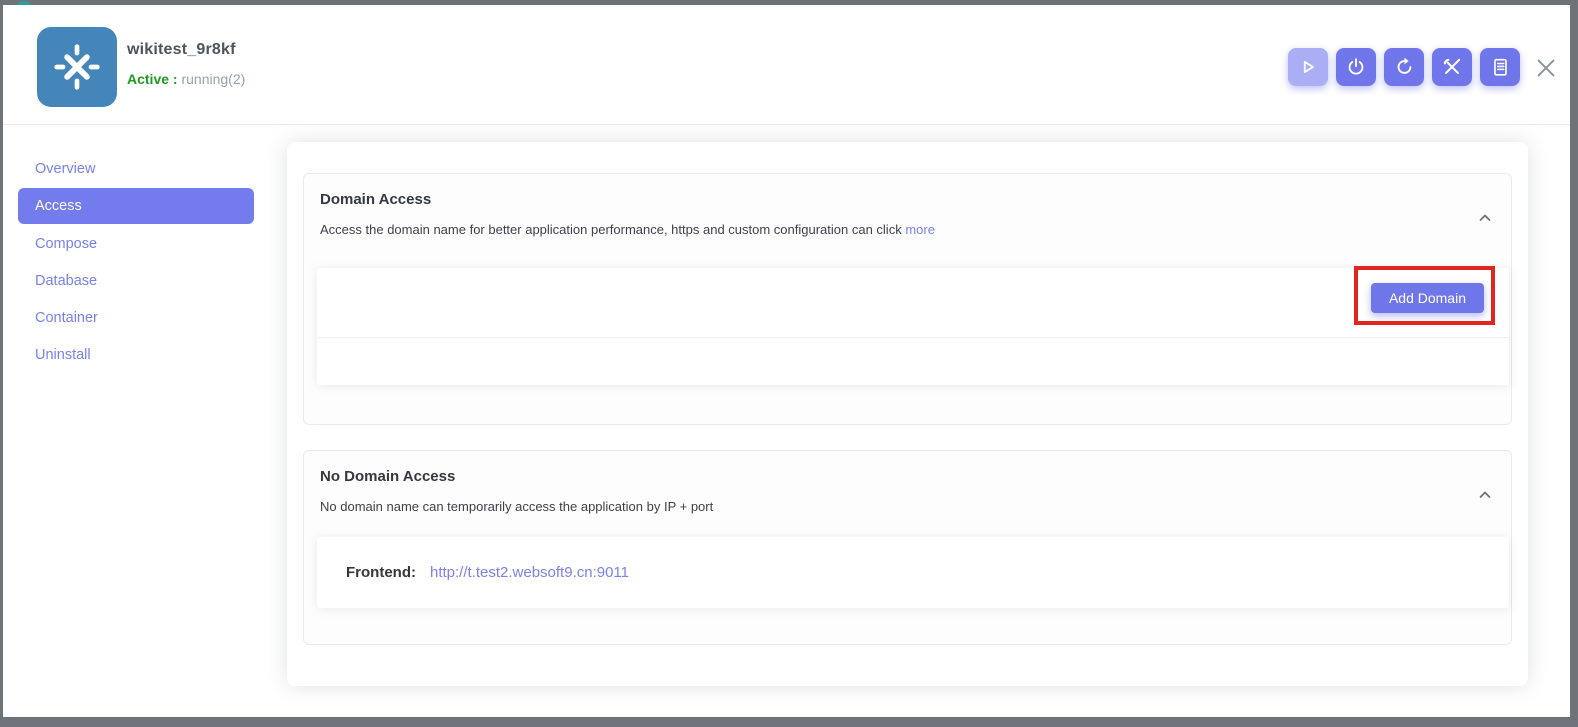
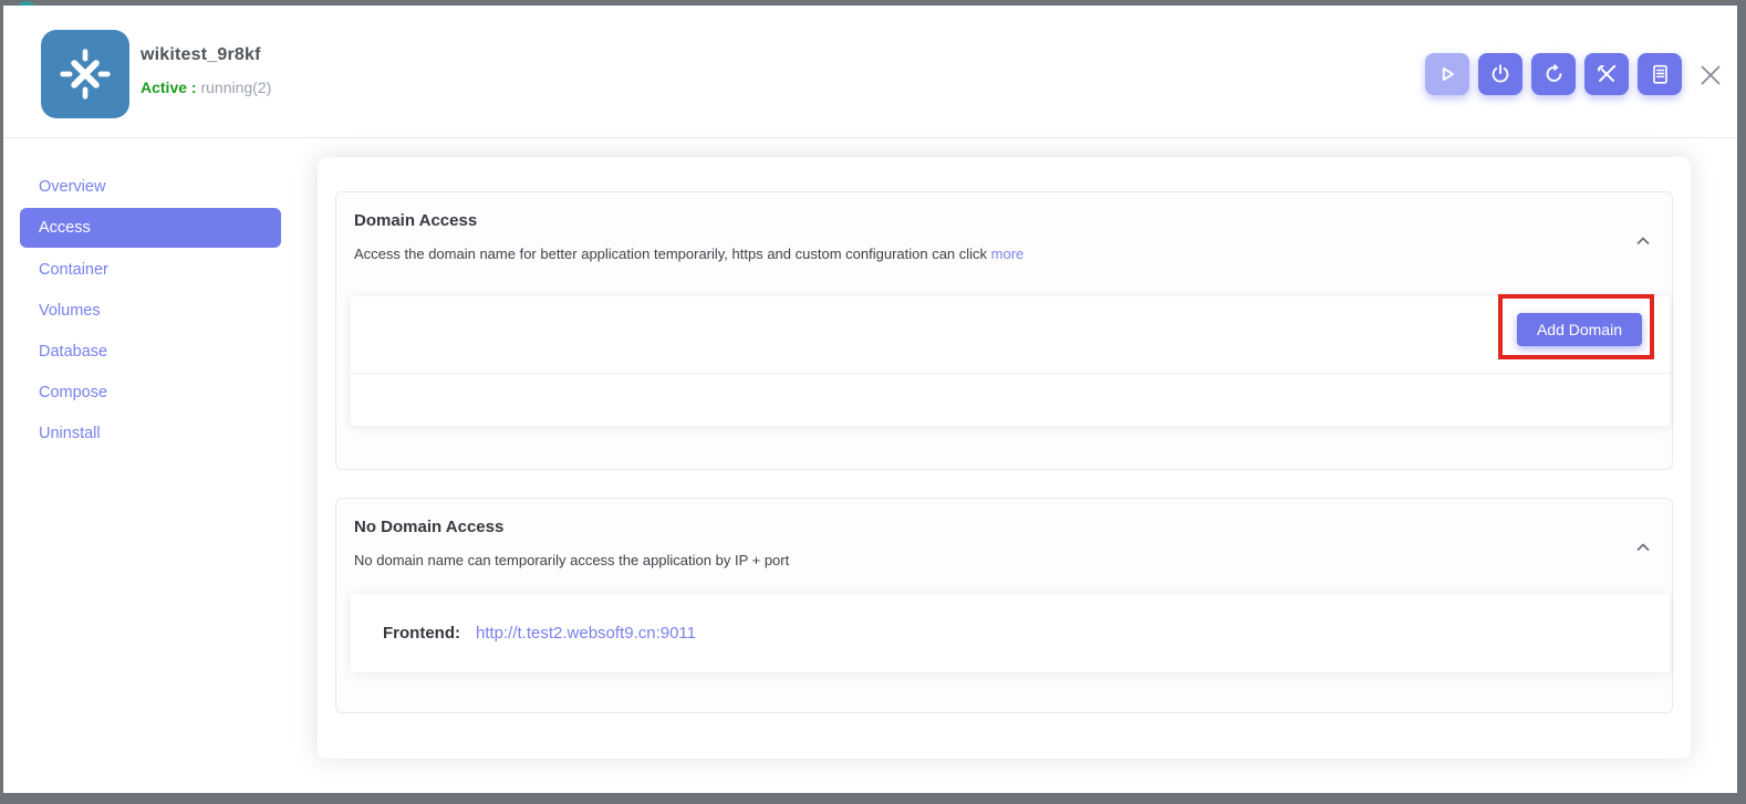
  wikitest_9r8kf
  Active : running(2)
  Overview
  Access
- Compose
+ Container
+ Volumes
  Database
- Container
+ Compose
  Uninstall
  Domain Access
- Access the domain name for better application performance, https and custom configuration can click more
+ Access the domain name for better application temporarily, https and custom configuration can click more
  Add Domain
  No Domain Access
  No domain name can temporarily access the application by IP + port
  Frontend:
  http://t.test2.websoft9.cn:9011
